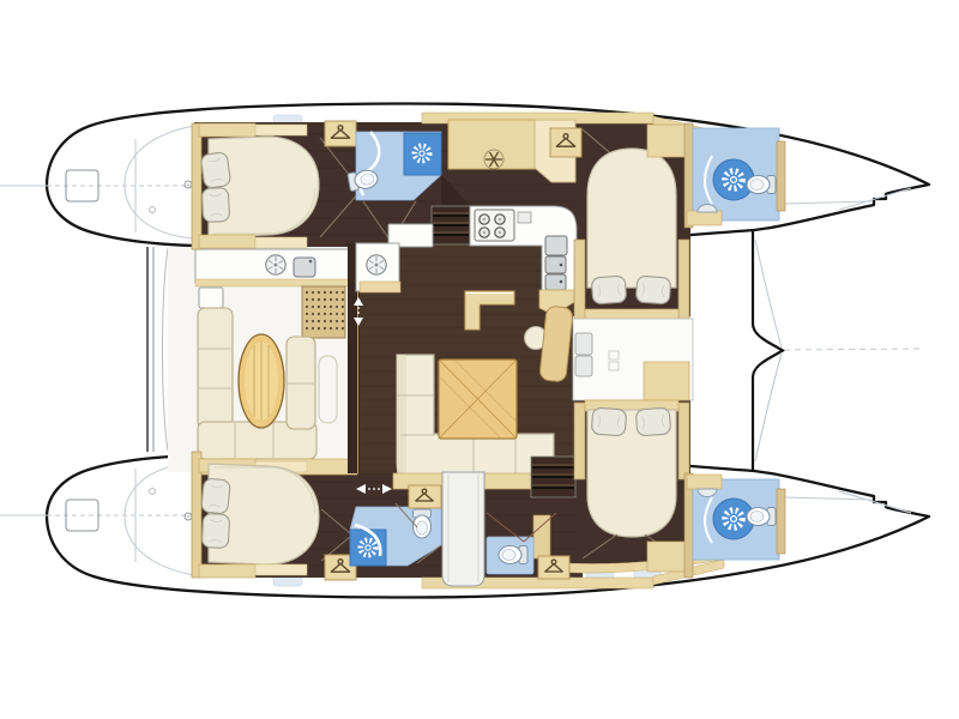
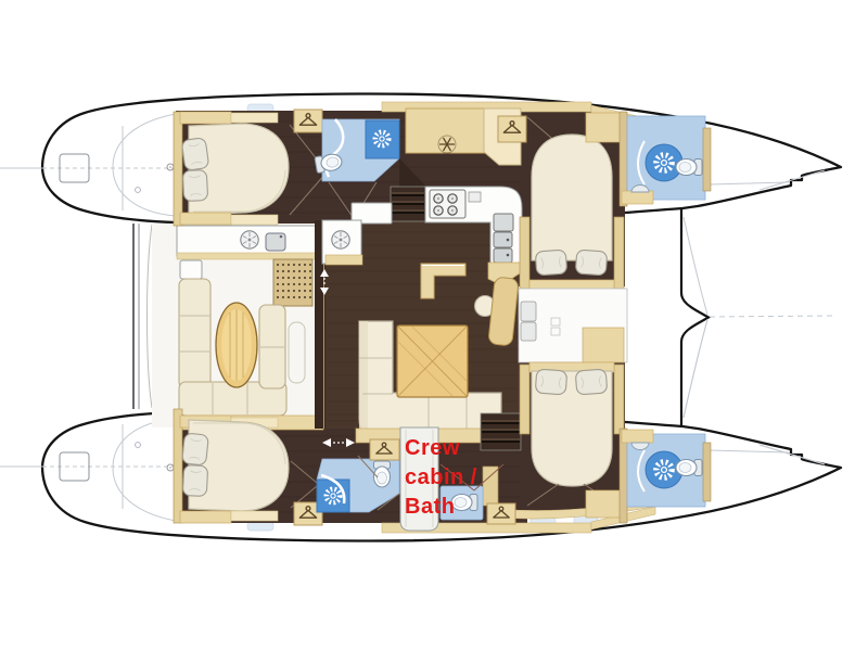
+ Crew
+ cabin /
+ Bath
